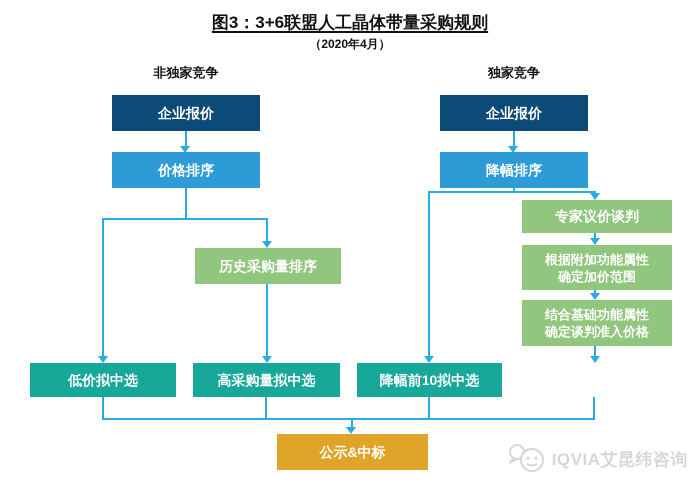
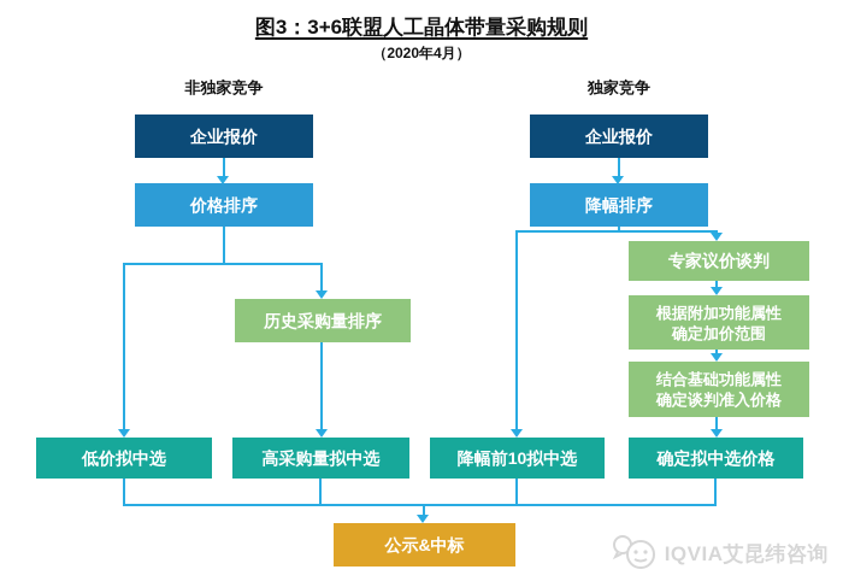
  图3：3+6联盟人工晶体带量采购规则
  （2020年4月）
  非独家竞争
  独家竞争
  企业报价
  价格排序
  历史采购量排序
  企业报价
  降幅排序
  专家议价谈判
  根据附加功能属性
  确定加价范围
  结合基础功能属性
  确定谈判准入价格
  低价拟中选
  高采购量拟中选
  降幅前10拟中选
+ 确定拟中选价格
  公示&中标
  IQVIA艾昆纬咨询
